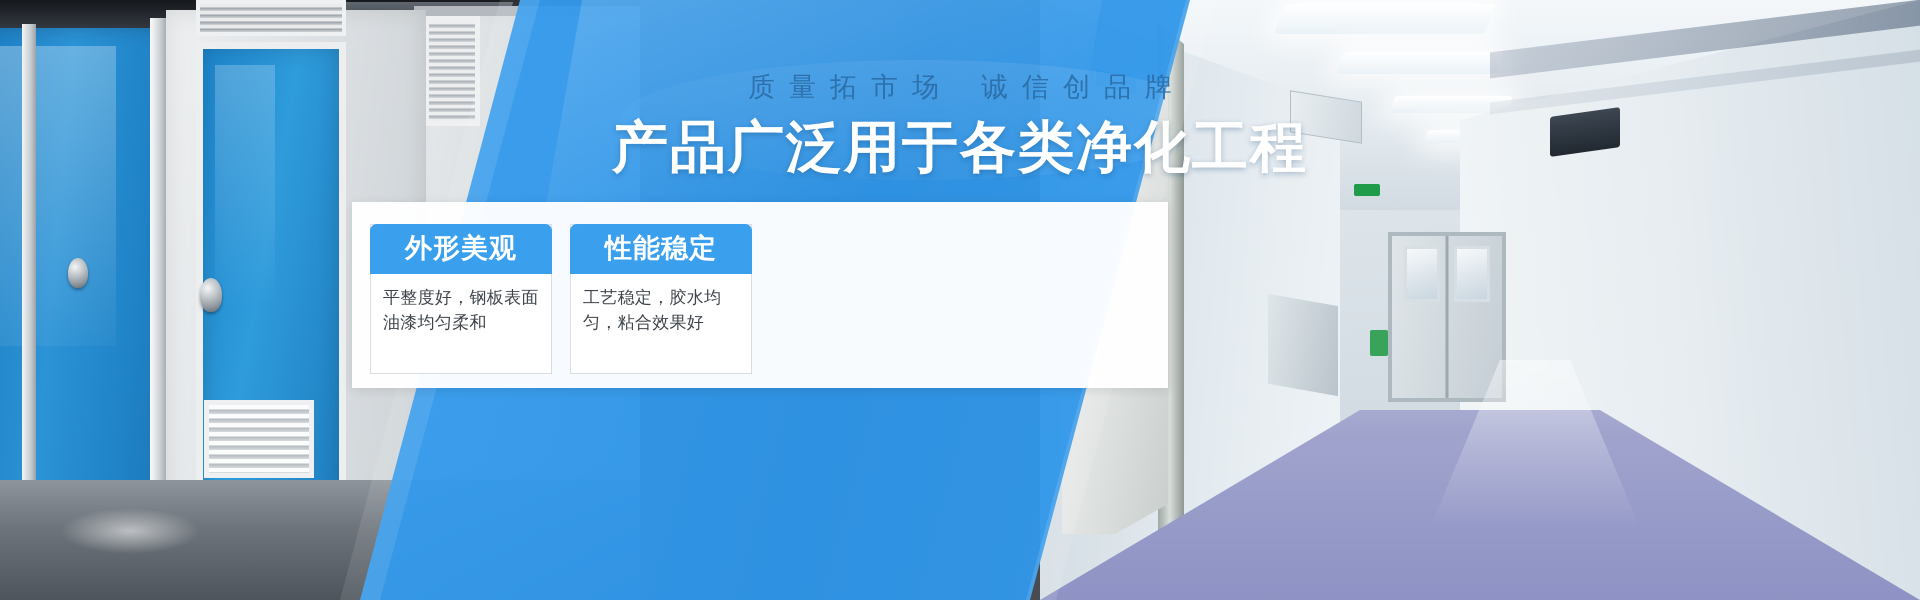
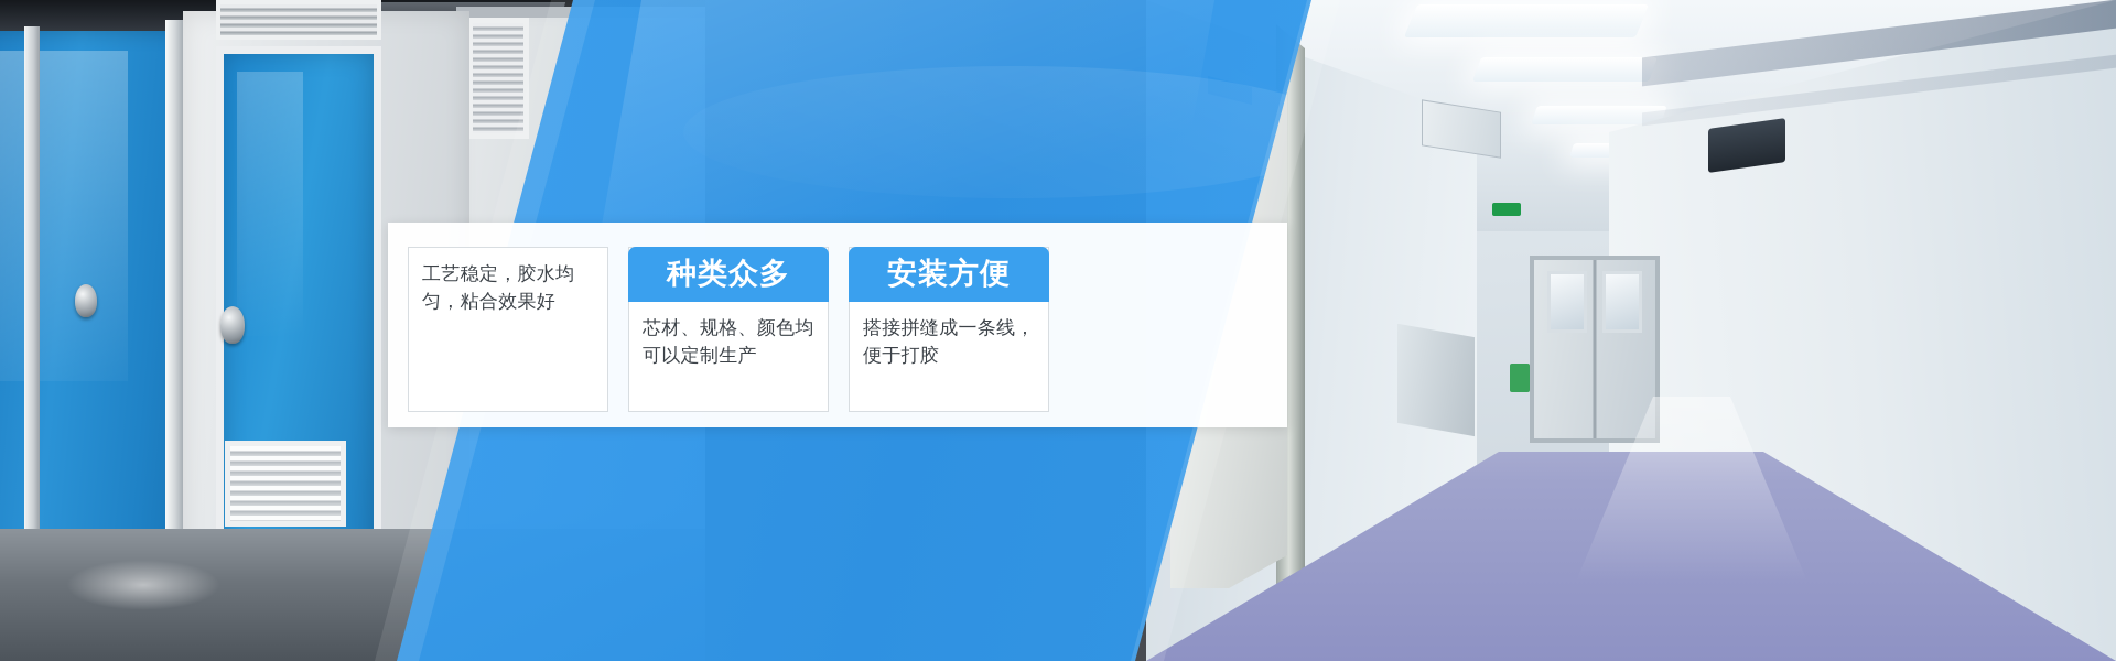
- 质量拓市场 诚信创品牌
- 产品广泛用于各类净化工程
- 外形美观
- 平整度好，钢板表面油漆均匀柔和
- 性能稳定
  工艺稳定，胶水均匀，粘合效果好
+ 种类众多
+ 芯材、规格、颜色均可以定制生产
+ 安装方便
+ 搭接拼缝成一条线，便于打胶
